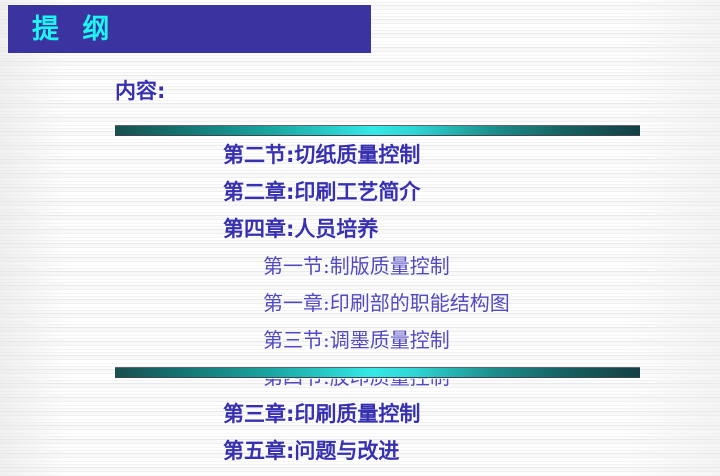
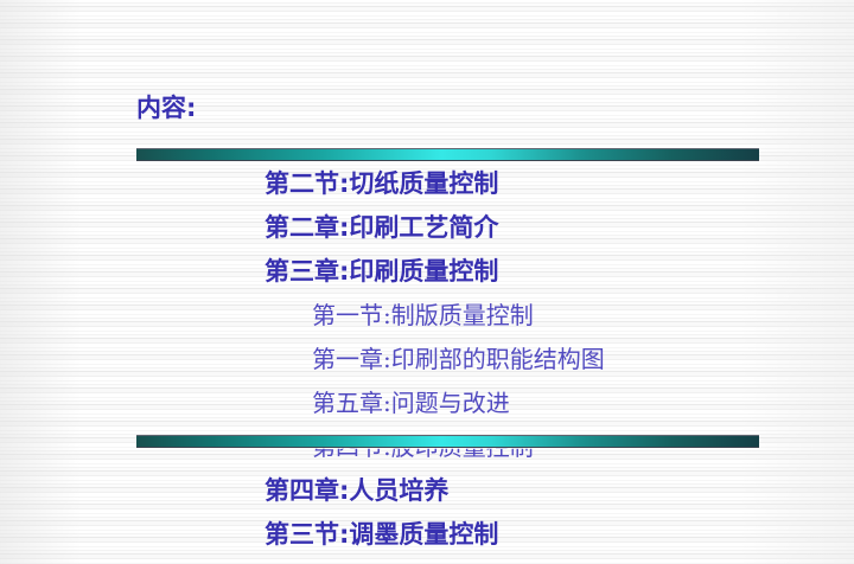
- 提 纲
  内容:
  第二节:切纸质量控制
  第二章:印刷工艺简介
- 第四章:人员培养
+ 第三章:印刷质量控制
  第一节:制版质量控制
  第一章:印刷部的职能结构图
- 第三节:调墨质量控制
+ 第五章:问题与改进
- 第三章:印刷质量控制
+ 第四章:人员培养
- 第五章:问题与改进
+ 第三节:调墨质量控制
